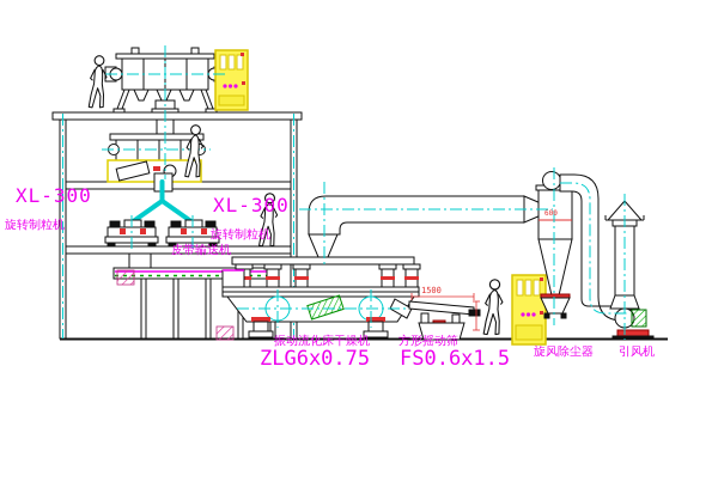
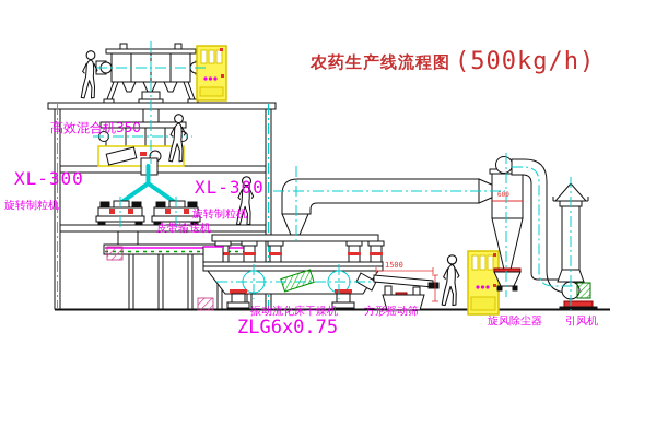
+ 农药生产线流程图
+ (500kg/h)
+ 高效混合机350
  XL-300
  旋转制粒机
  XL-300
  旋转制粒机
  皮带输送机
  振动流化床干燥机
  ZLG6x0.75
  方形摇动筛
- FS0.6x1.5
  旋风除尘器
  引风机
  1500
